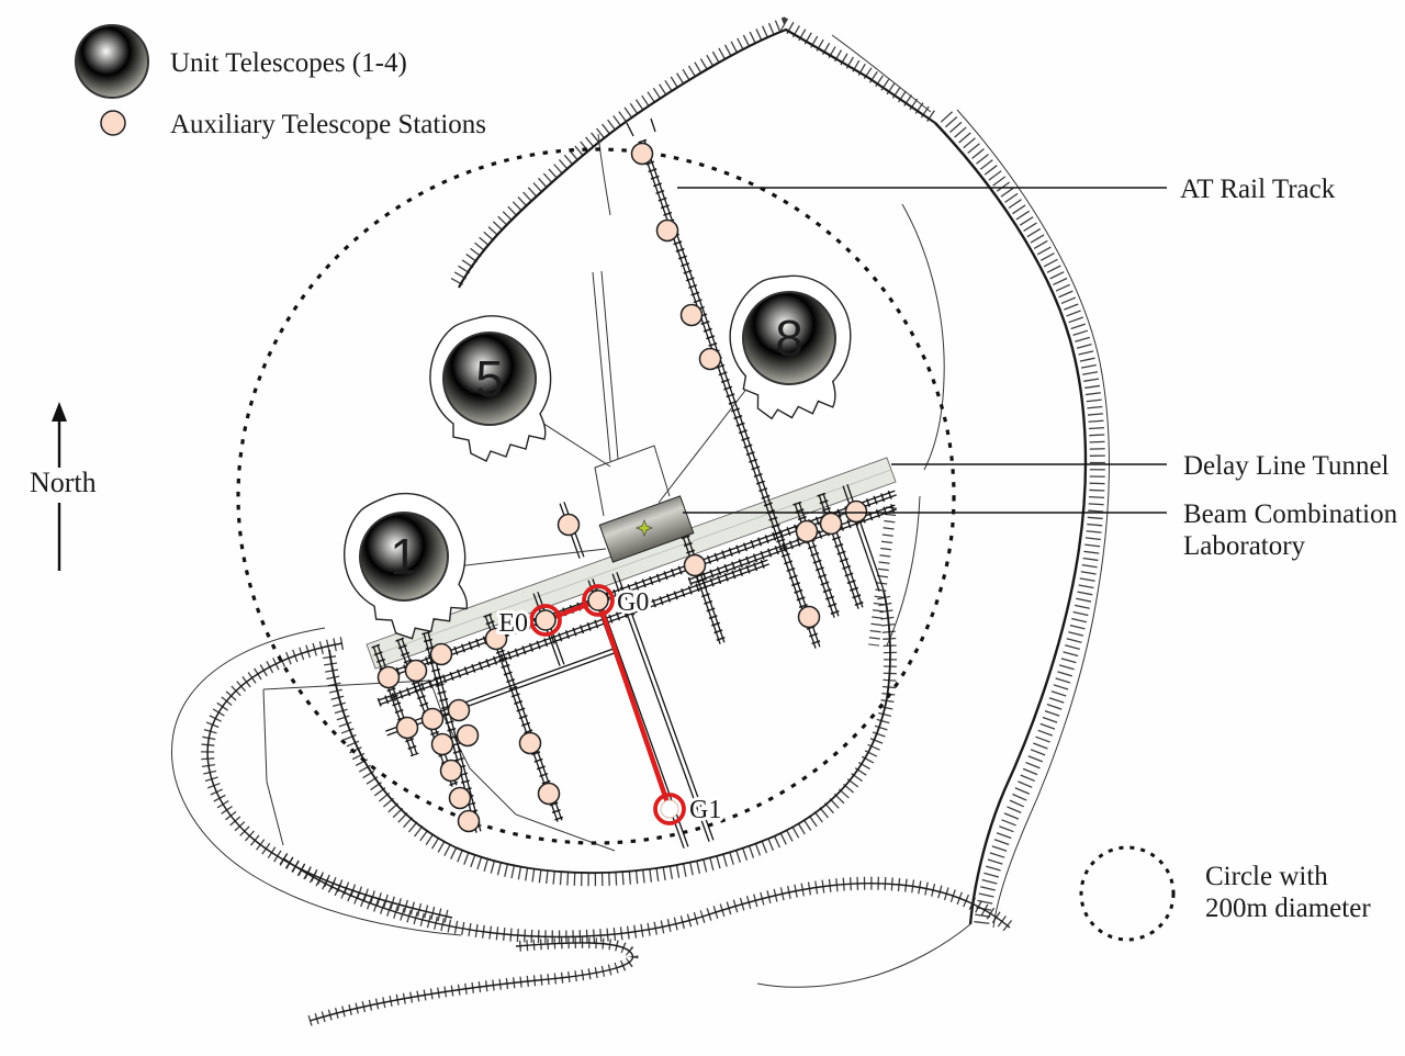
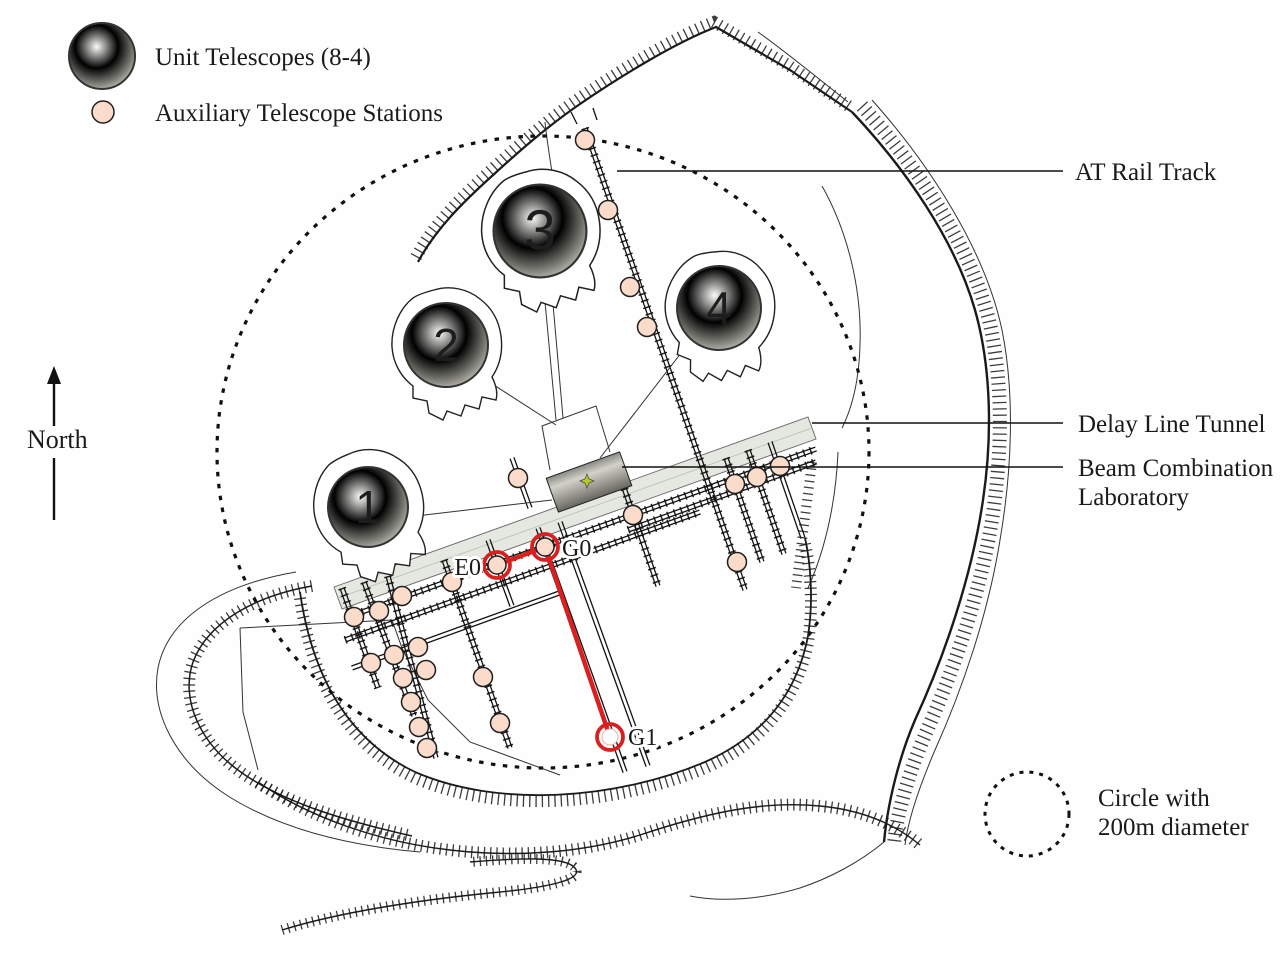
  1
- 5
+ 2
+ 3
- 8
+ 4
  E0
  G0
  G1
  AT Rail Track
  Delay Line Tunnel
  Beam Combination
  Laboratory
- Unit Telescopes (1-4)
+ Unit Telescopes (8-4)
  Auxiliary Telescope Stations
  Circle with
  200m diameter
  North
